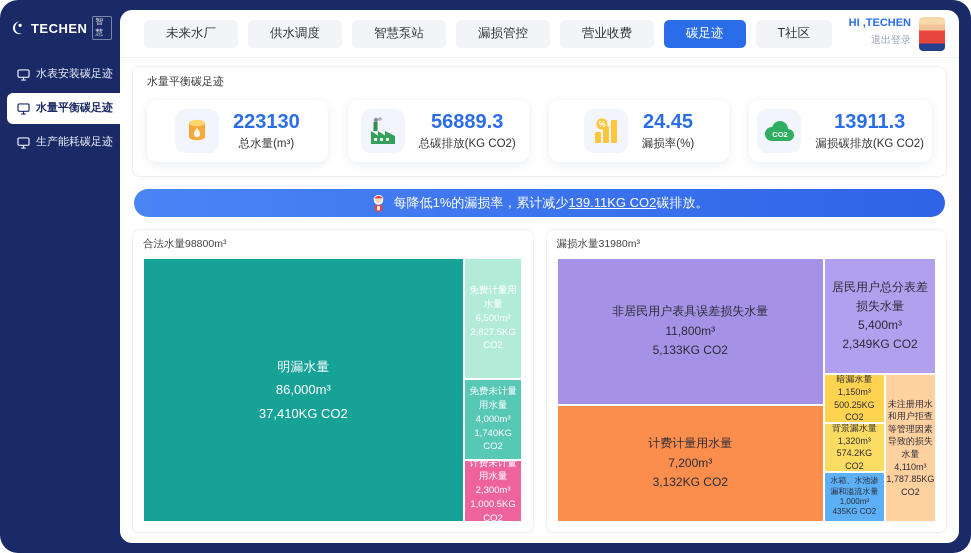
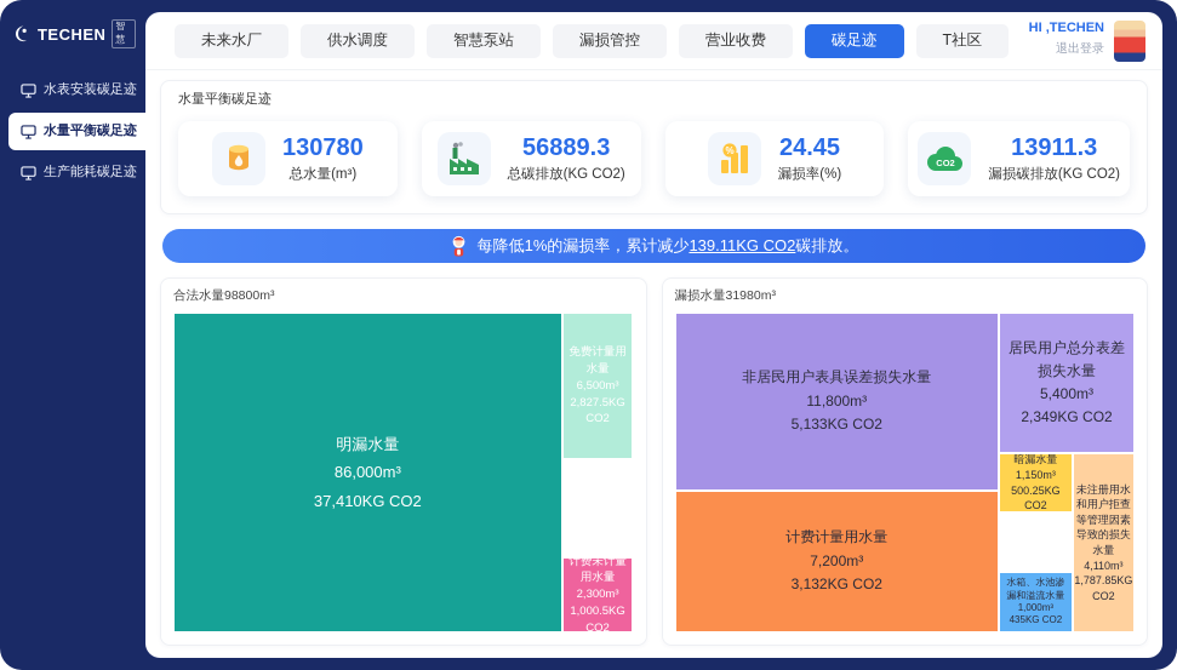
  TECHEN
  智慧
  水表安装碳足迹
  水量平衡碳足迹
  生产能耗碳足迹
  未来水厂
  供水调度
  智慧泵站
  漏损管控
  营业收费
  碳足迹
  T社区
  HI ,TECHEN
  退出登录
  水量平衡碳足迹
- 223130
+ 130780
  总水量(m³)
  56889.3
  总碳排放(KG CO2)
  %
  24.45
  漏损率(%)
  CO2
  13911.3
  漏损碳排放(KG CO2)
  每降低1%的漏损率，累计减少139.11KG CO2碳排放。
  合法水量98800m³
  明漏水量
  86,000m³
  37,410KG CO2
  免费计量用水量
  6,500m³
  2,827.5KG CO2
- 免费未计量用水量
- 4,000m³
- 1,740KG CO2
  计费未计量用水量
  2,300m³
  1,000.5KG CO2
  漏损水量31980m³
  非居民用户表具误差损失水量
  11,800m³
  5,133KG CO2
  居民用户总分表差损失水量
  5,400m³
  2,349KG CO2
  计费计量用水量
  7,200m³
  3,132KG CO2
  暗漏水量
  1,150m³
  500.25KG CO2
- 背景漏水量
- 1,320m³
- 574.2KG CO2
  水箱、水池渗漏和溢流水量
  1,000m³
  435KG CO2
  未注册用水和用户拒查等管理因素导致的损失水量
  4,110m³
  1,787.85KG CO2
